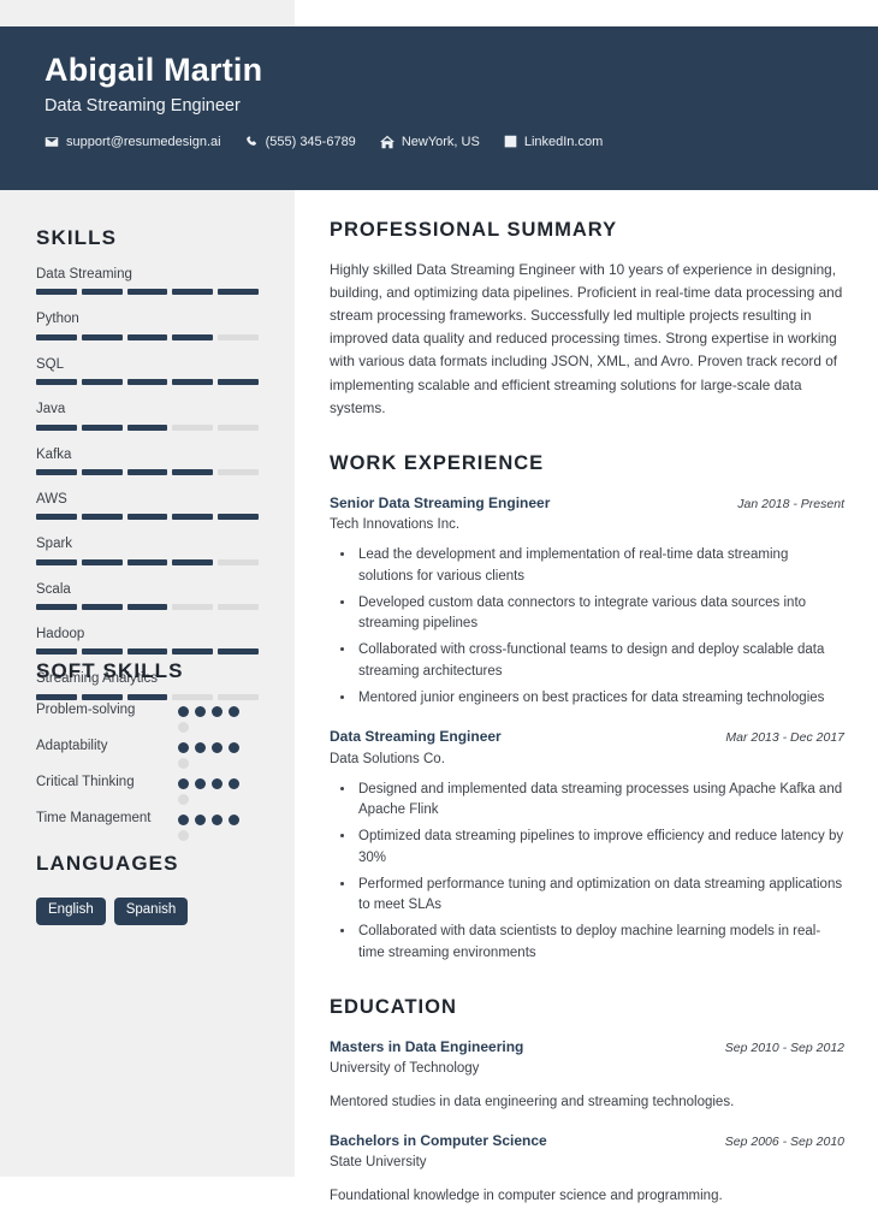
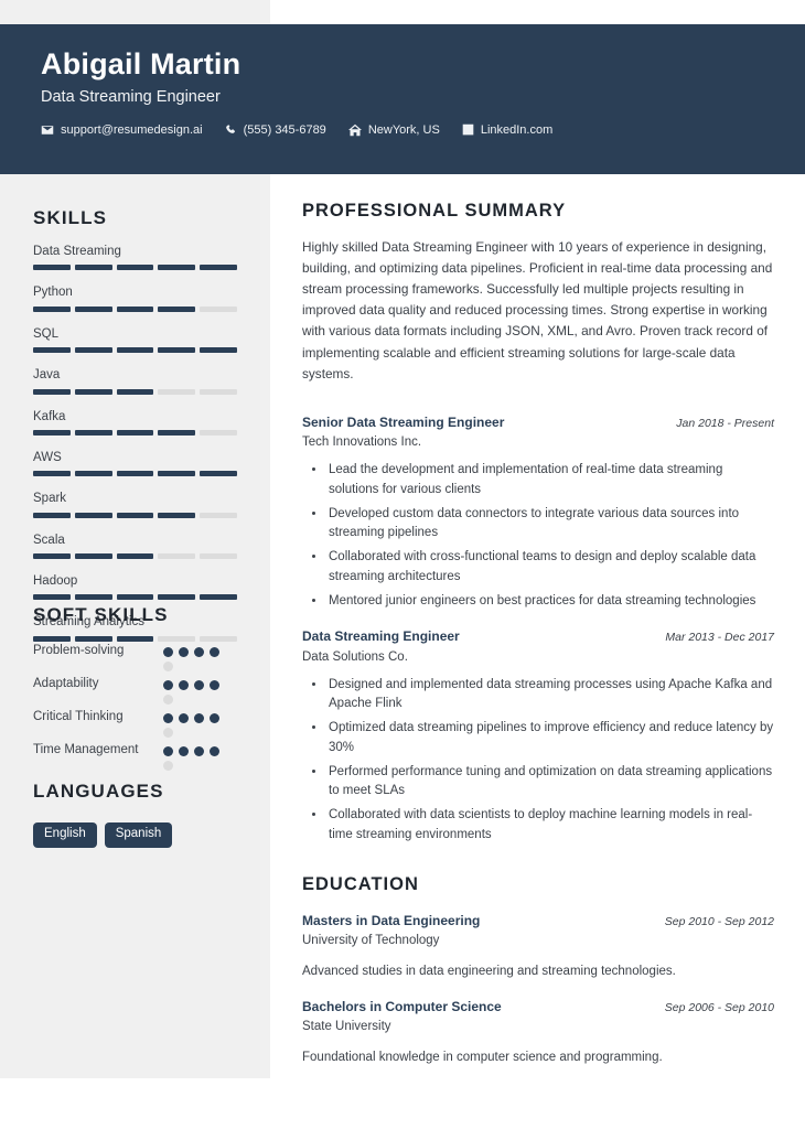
  Abigail Martin
  Data Streaming Engineer
  support@resumedesign.ai
  (555) 345-6789
  NewYork, US
  LinkedIn.com
  SKILLS
  Data Streaming
  Python
  SQL
  Java
  Kafka
  AWS
  Spark
  Scala
  Hadoop
  Streaming Analytics
  SOFT SKILLS
  Problem-solving
  Adaptability
  Critical Thinking
  Time Management
  LANGUAGES
  English
  Spanish
  PROFESSIONAL SUMMARY
  Highly skilled Data Streaming Engineer with 10 years of experience in designing, building, and optimizing data pipelines. Proficient in real-time data processing and stream processing frameworks. Successfully led multiple projects resulting in improved data quality and reduced processing times. Strong expertise in working with various data formats including JSON, XML, and Avro. Proven track record of implementing scalable and efficient streaming solutions for large-scale data systems.
- WORK EXPERIENCE
  Senior Data Streaming Engineer
  Jan 2018 - Present
  Tech Innovations Inc.
  Lead the development and implementation of real-time data streaming solutions for various clients
  Developed custom data connectors to integrate various data sources into streaming pipelines
  Collaborated with cross-functional teams to design and deploy scalable data streaming architectures
  Mentored junior engineers on best practices for data streaming technologies
  Data Streaming Engineer
  Mar 2013 - Dec 2017
  Data Solutions Co.
  Designed and implemented data streaming processes using Apache Kafka and Apache Flink
  Optimized data streaming pipelines to improve efficiency and reduce latency by 30%
  Performed performance tuning and optimization on data streaming applications to meet SLAs
  Collaborated with data scientists to deploy machine learning models in real-time streaming environments
  EDUCATION
  Masters in Data Engineering
  Sep 2010 - Sep 2012
  University of Technology
- Mentored studies in data engineering and streaming technologies.
+ Advanced studies in data engineering and streaming technologies.
  Bachelors in Computer Science
  Sep 2006 - Sep 2010
  State University
  Foundational knowledge in computer science and programming.
